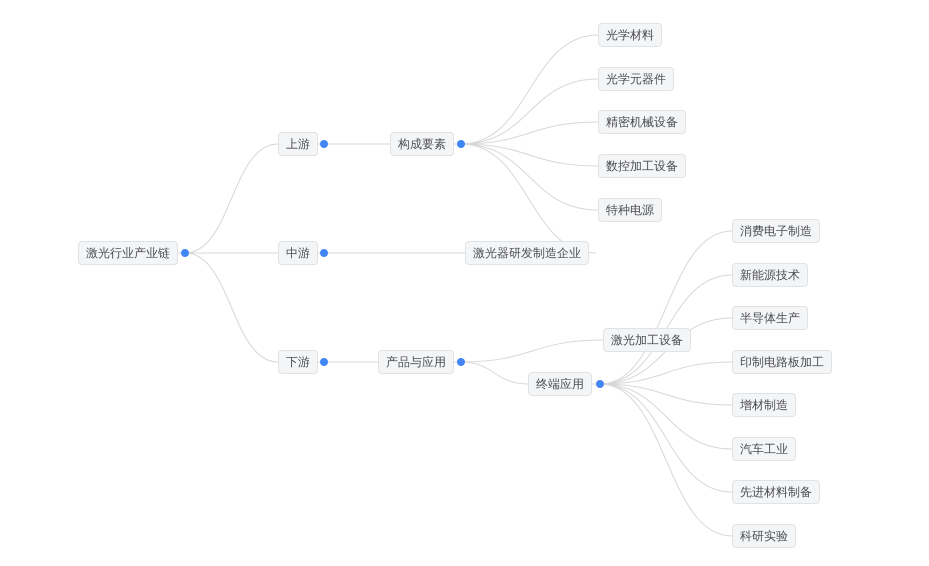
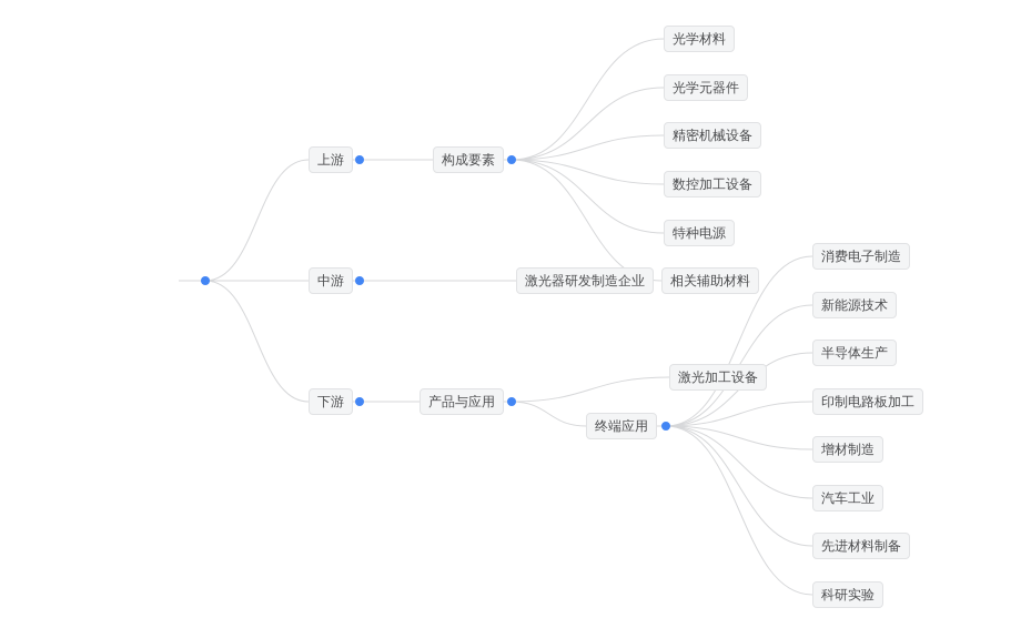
- 激光行业产业链
  上游
  中游
  下游
  构成要素
  激光器研发制造企业
  产品与应用
  光学材料
  光学元器件
  精密机械设备
  数控加工设备
  特种电源
+ 相关辅助材料
  激光加工设备
  终端应用
  消费电子制造
  新能源技术
  半导体生产
  印制电路板加工
  增材制造
  汽车工业
  先进材料制备
  科研实验
